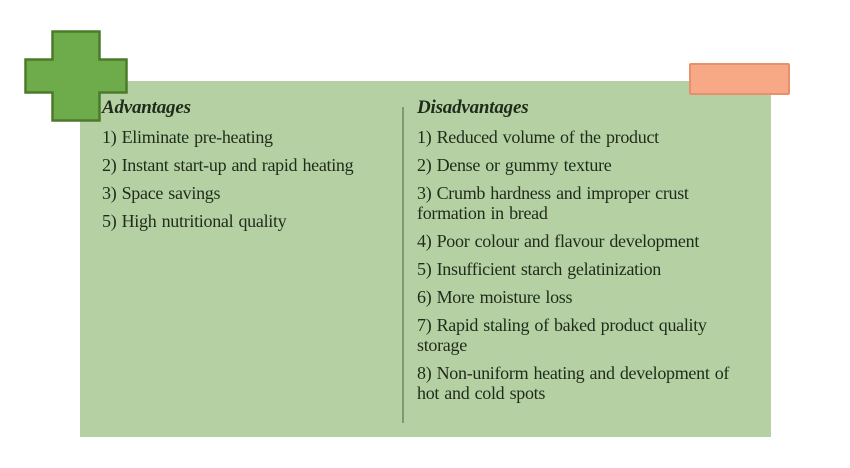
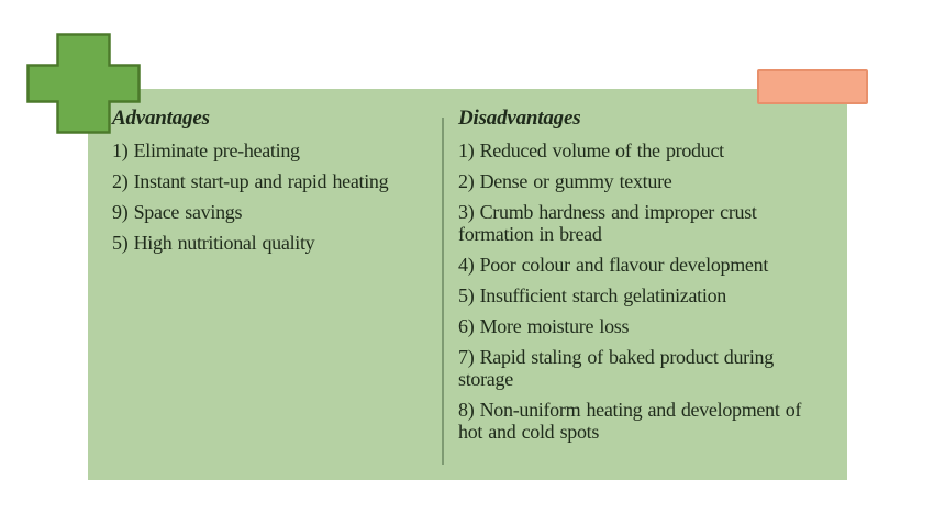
  Advantages
  1) Eliminate pre-heating
  2) Instant start-up and rapid heating
- 3) Space savings
+ 9) Space savings
  5) High nutritional quality
  Disadvantages
  1) Reduced volume of the product
  2) Dense or gummy texture
  3) Crumb hardness and improper crust formation in bread
  4) Poor colour and flavour development
  5) Insufficient starch gelatinization
  6) More moisture loss
- 7) Rapid staling of baked product quality storage
+ 7) Rapid staling of baked product during storage
  8) Non-uniform heating and development of hot and cold spots
